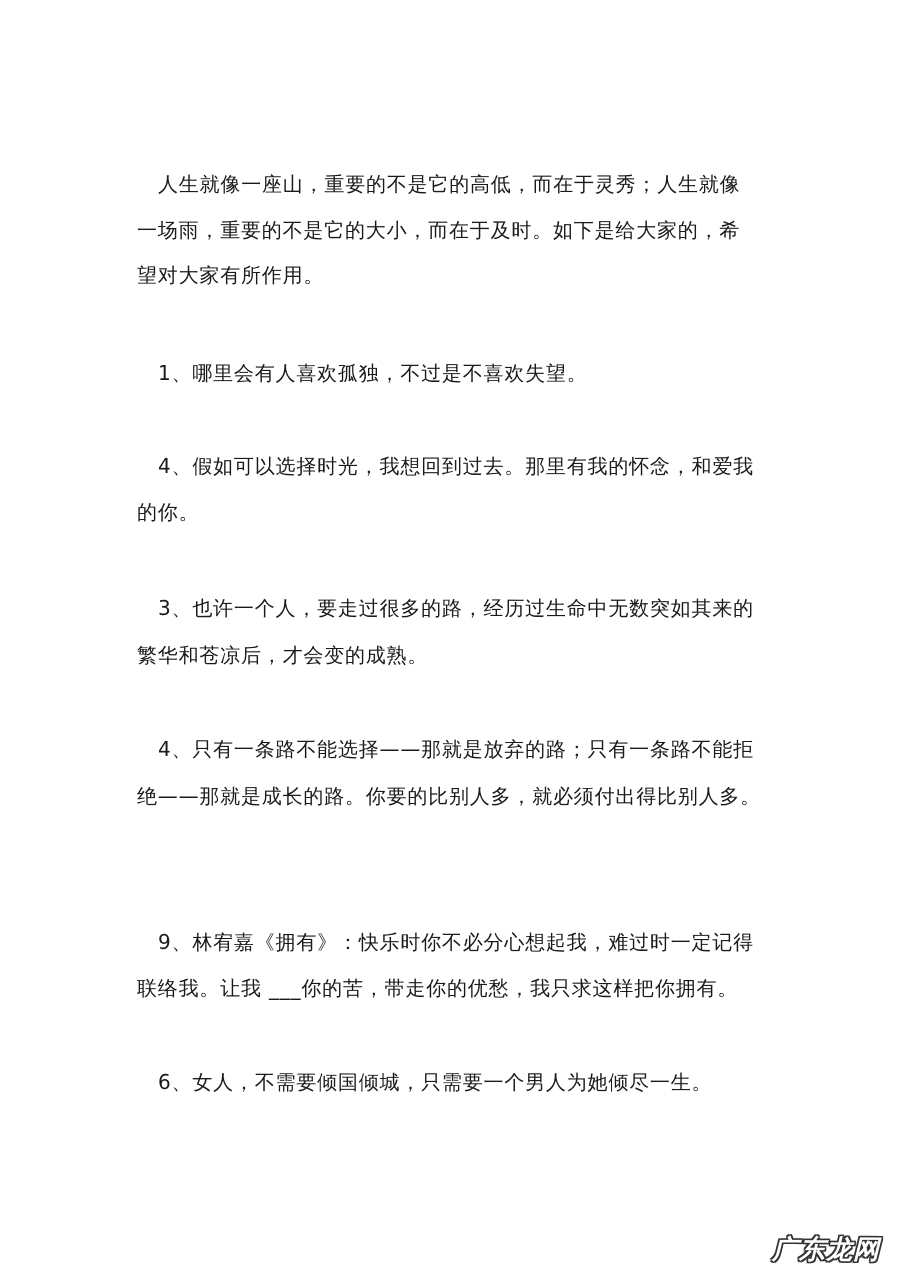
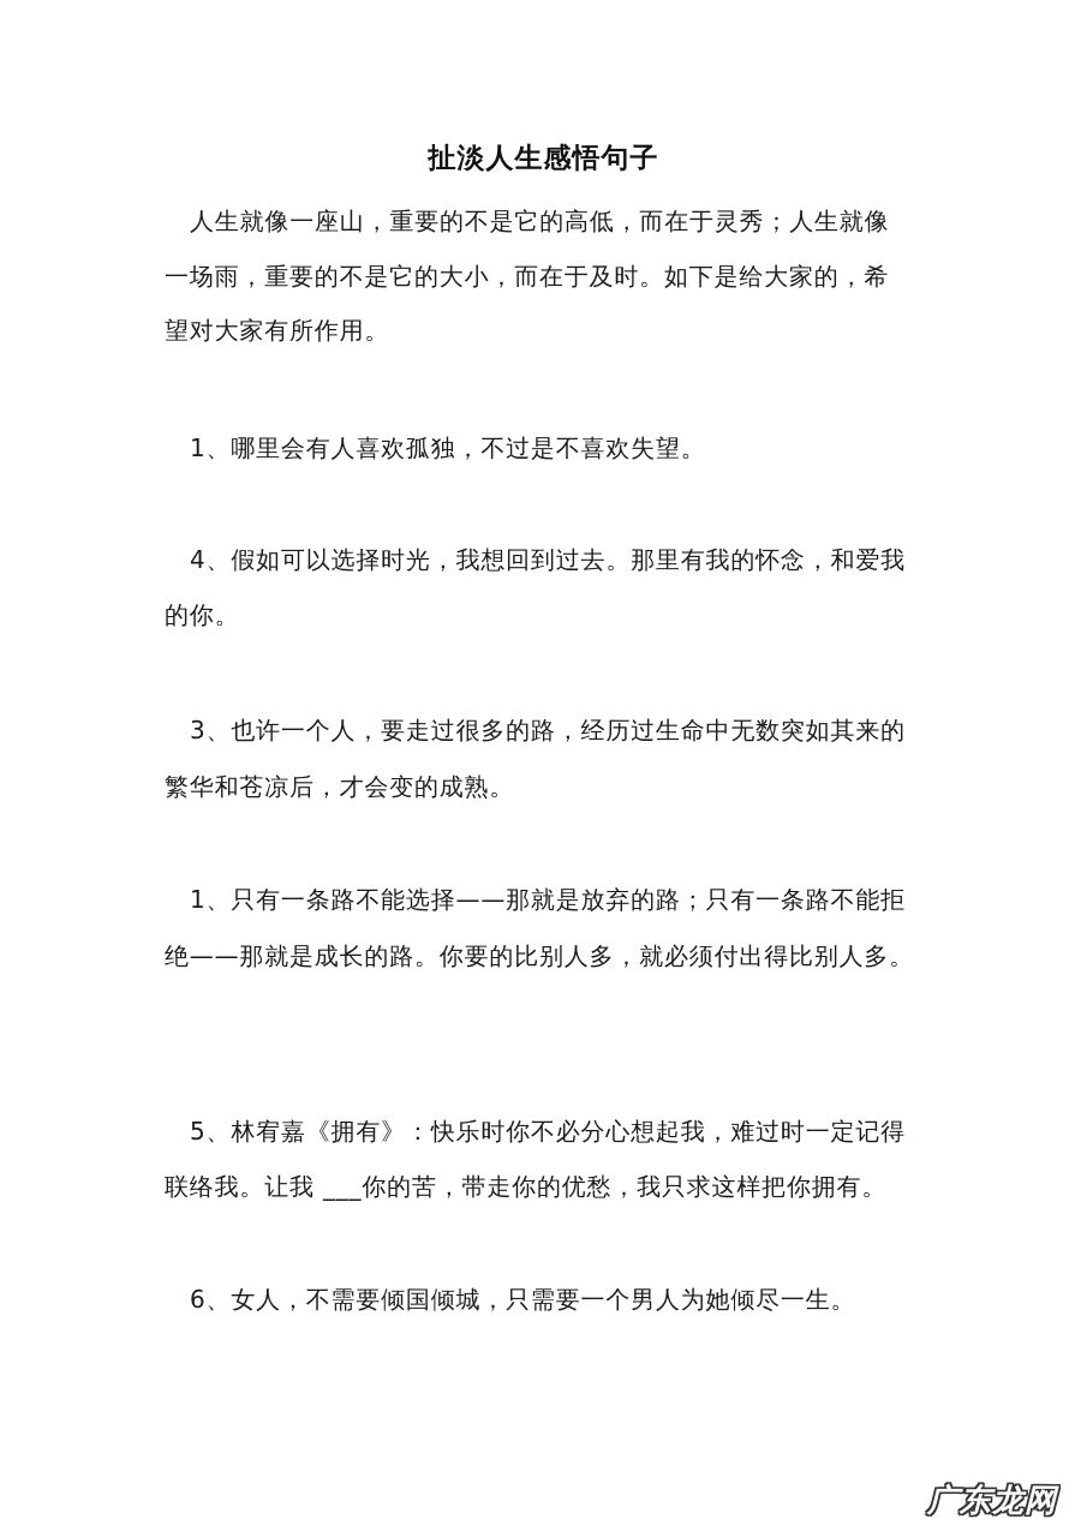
+ 扯淡人生感悟句子
  人生就像一座山，重要的不是它的高低，而在于灵秀；人生就像
  一场雨，重要的不是它的大小，而在于及时。如下是给大家的，希
  望对大家有所作用。
  1、哪里会有人喜欢孤独，不过是不喜欢失望。
  4、假如可以选择时光，我想回到过去。那里有我的怀念，和爱我
  的你。
  3、也许一个人，要走过很多的路，经历过生命中无数突如其来的
  繁华和苍凉后，才会变的成熟。
- 4、只有一条路不能选择——那就是放弃的路；只有一条路不能拒
+ 1、只有一条路不能选择——那就是放弃的路；只有一条路不能拒
  绝——那就是成长的路。你要的比别人多，就必须付出得比别人多。
- 9、林宥嘉《拥有》：快乐时你不必分心想起我，难过时一定记得
+ 5、林宥嘉《拥有》：快乐时你不必分心想起我，难过时一定记得
  联络我。让我 ___你的苦，带走你的优愁，我只求这样把你拥有。
  6、女人，不需要倾国倾城，只需要一个男人为她倾尽一生。
  广东龙网
